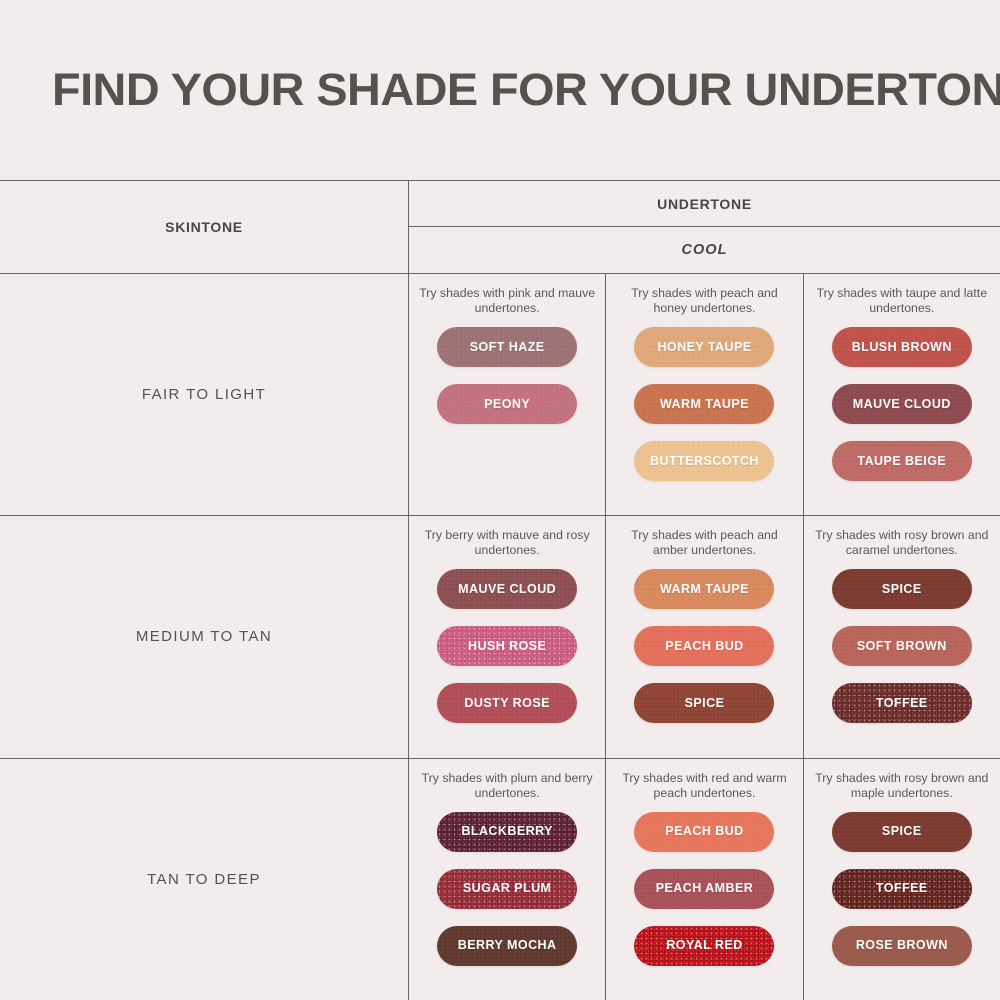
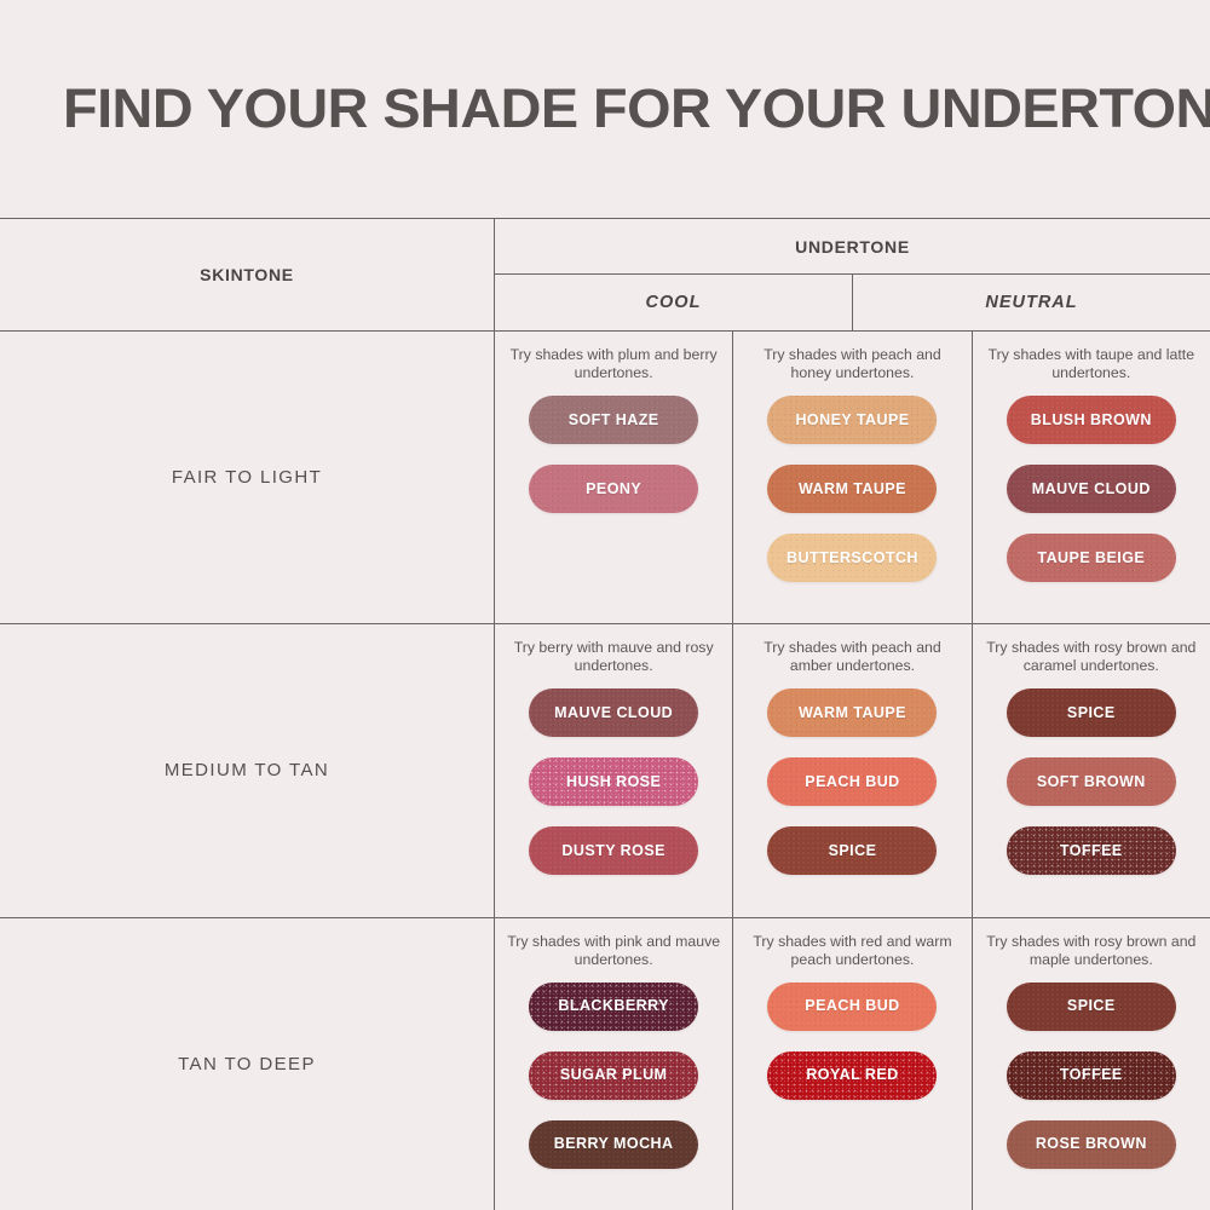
  FIND YOUR SHADE FOR YOUR UNDERTON
  SKINTONE
  UNDERTONE
  COOL
+ NEUTRAL
  FAIR TO LIGHT
- Try shades with pink and mauve undertones.
+ Try shades with plum and berry undertones.
  SOFT HAZE
  PEONY
  Try shades with peach and honey undertones.
  HONEY TAUPE
  WARM TAUPE
  BUTTERSCOTCH
  Try shades with taupe and latte undertones.
  BLUSH BROWN
  MAUVE CLOUD
  TAUPE BEIGE
  MEDIUM TO TAN
  Try berry with mauve and rosy undertones.
  MAUVE CLOUD
  HUSH ROSE
  DUSTY ROSE
  Try shades with peach and amber undertones.
  WARM TAUPE
  PEACH BUD
  SPICE
  Try shades with rosy brown and caramel undertones.
  SPICE
  SOFT BROWN
  TOFFEE
  TAN TO DEEP
- Try shades with plum and berry undertones.
+ Try shades with pink and mauve undertones.
  BLACKBERRY
  SUGAR PLUM
  BERRY MOCHA
  Try shades with red and warm peach undertones.
  PEACH BUD
- PEACH AMBER
  ROYAL RED
  Try shades with rosy brown and maple undertones.
  SPICE
  TOFFEE
  ROSE BROWN
